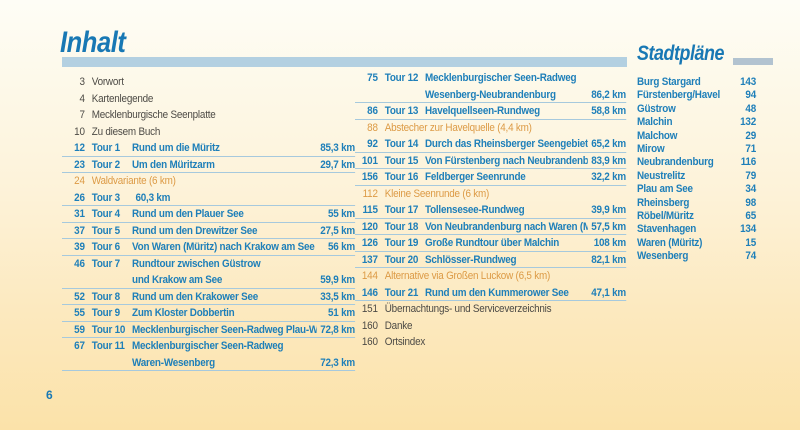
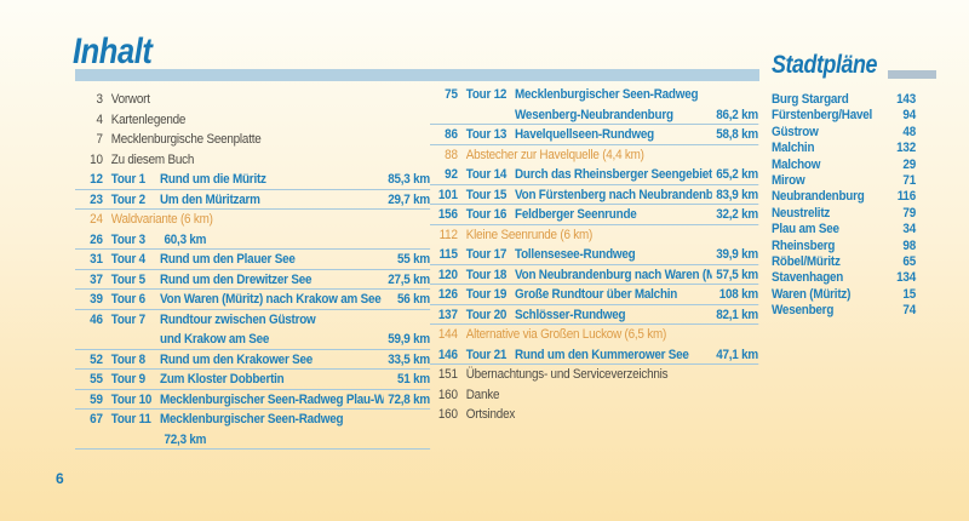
  Inhalt
  Stadtpläne
  3
  Vorwort
  4
  Kartenlegende
  7
  Mecklenburgische Seenplatte
  10
  Zu diesem Buch
  12
  Tour 1
  Rund um die Müritz
  85,3 km
  23
  Tour 2
  Um den Müritzarm
  29,7 km
  24
  Waldvariante (6 km)
  26
  Tour 3
  60,3 km
  31
  Tour 4
  Rund um den Plauer See
  55 km
  37
  Tour 5
  Rund um den Drewitzer See
  27,5 km
  39
  Tour 6
  Von Waren (Müritz) nach Krakow am See
  56 km
  46
  Tour 7
  Rundtour zwischen Güstrow
  und Krakow am See
  59,9 km
  52
  Tour 8
  Rund um den Krakower See
  33,5 km
  55
  Tour 9
  Zum Kloster Dobbertin
  51 km
  59
  Tour 10
  Mecklenburgischer Seen-Radweg Plau-W
  72,8 km
  67
  Tour 11
  Mecklenburgischer Seen-Radweg
- Waren-Wesenberg
  72,3 km
  75
  Tour 12
  Mecklenburgischer Seen-Radweg
  Wesenberg-Neubrandenburg
  86,2 km
  86
  Tour 13
  Havelquellseen-Rundweg
  58,8 km
  88
  Abstecher zur Havelquelle (4,4 km)
  92
  Tour 14
  Durch das Rheinsberger Seengebiet
  65,2 km
  101
  Tour 15
  Von Fürstenberg nach Neubrandenb
  83,9 km
  156
  Tour 16
  Feldberger Seenrunde
  32,2 km
  112
  Kleine Seenrunde (6 km)
  115
  Tour 17
  Tollensesee-Rundweg
  39,9 km
  120
  Tour 18
  Von Neubrandenburg nach Waren (M
  57,5 km
  126
  Tour 19
  Große Rundtour über Malchin
  108 km
  137
  Tour 20
  Schlösser-Rundweg
  82,1 km
  144
  Alternative via Großen Luckow (6,5 km)
  146
  Tour 21
  Rund um den Kummerower See
  47,1 km
  151
  Übernachtungs- und Serviceverzeichnis
  160
  Danke
  160
  Ortsindex
  Burg Stargard
  143
  Fürstenberg/Havel
  94
  Güstrow
  48
  Malchin
  132
  Malchow
  29
  Mirow
  71
  Neubrandenburg
  116
  Neustrelitz
  79
  Plau am See
  34
  Rheinsberg
  98
  Röbel/Müritz
  65
  Stavenhagen
  134
  Waren (Müritz)
  15
  Wesenberg
  74
  6
